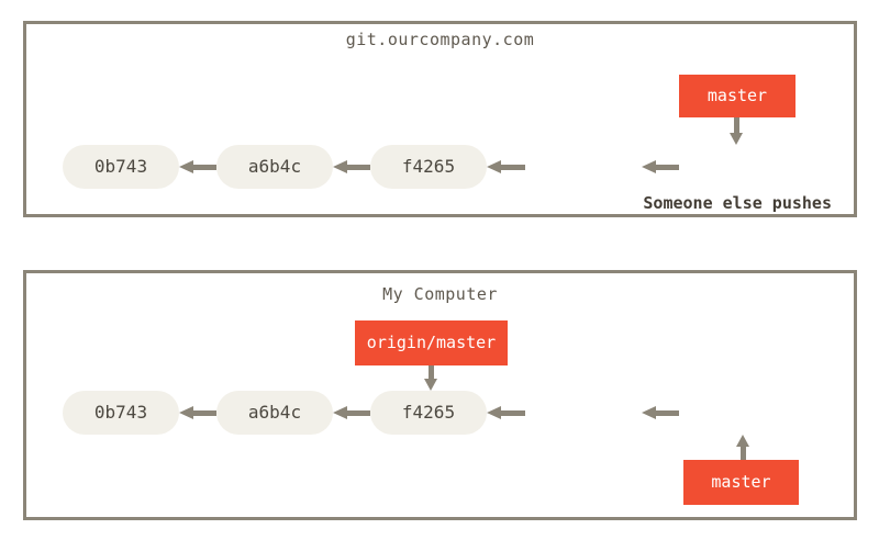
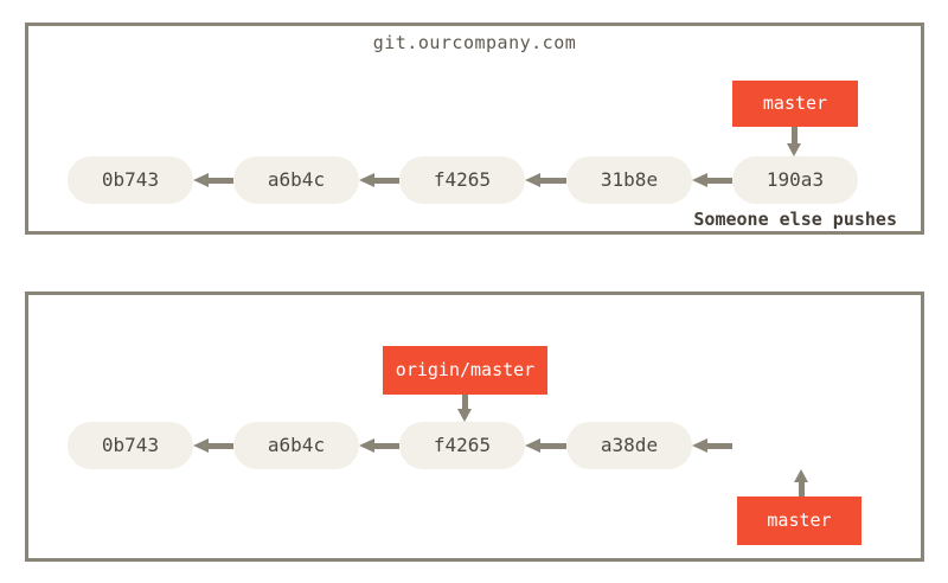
  git.ourcompany.com
  master
  0b743
  a6b4c
  f4265
+ 31b8e
+ 190a3
  Someone else pushes
- My Computer
  origin/master
  0b743
  a6b4c
  f4265
+ a38de
  master
